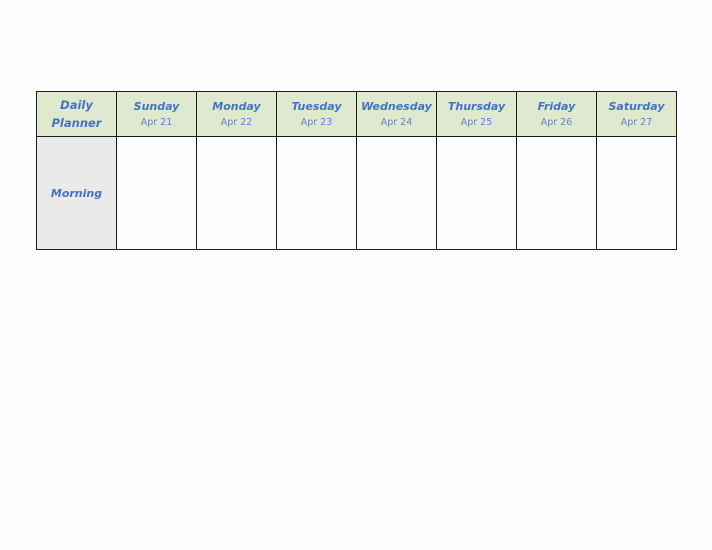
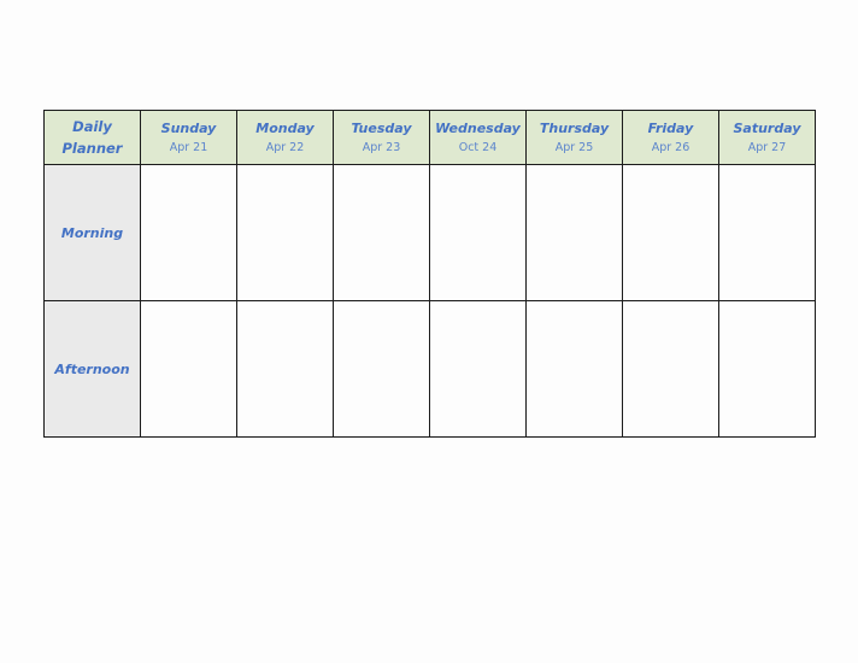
- Daily Planner	Sunday Apr 21	Monday Apr 22	Tuesday Apr 23	Wednesday Apr 24	Thursday Apr 25	Friday Apr 26	Saturday Apr 27
+ Daily Planner	Sunday Apr 21	Monday Apr 22	Tuesday Apr 23	Wednesday Oct 24	Thursday Apr 25	Friday Apr 26	Saturday Apr 27
  Morning
+ Afternoon
